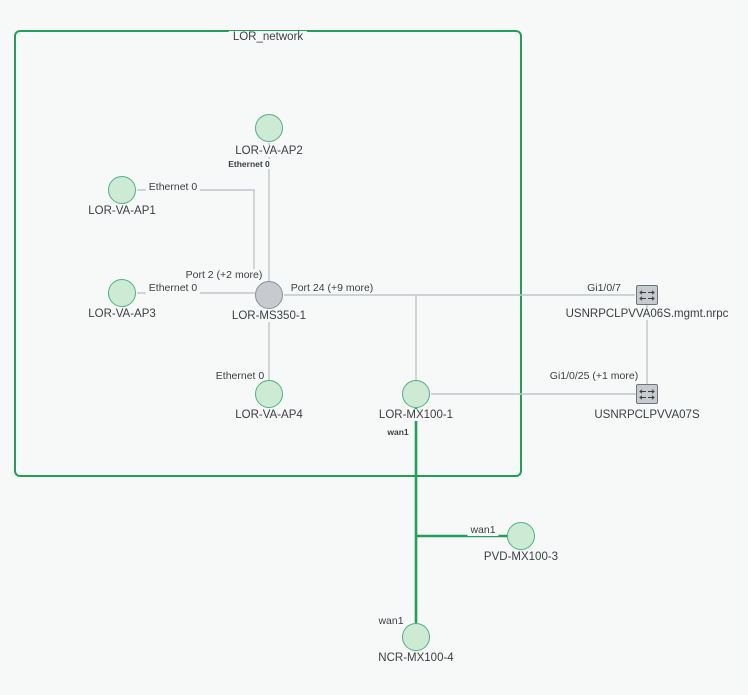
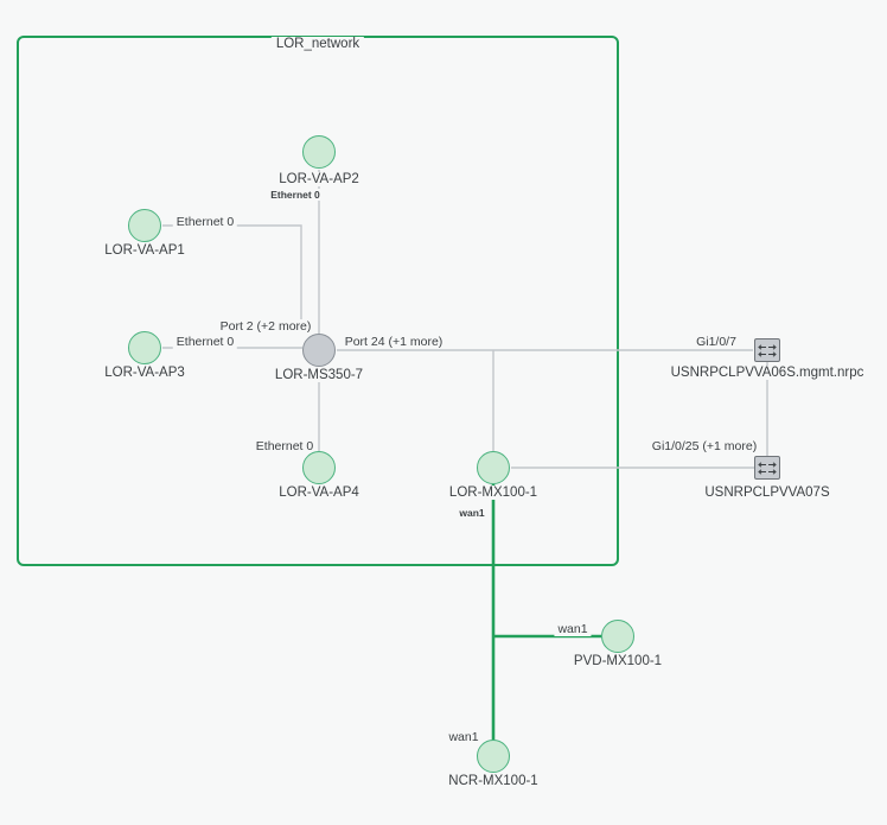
  LOR_network
  Ethernet 0
  Ethernet 0
  Ethernet 0
  Port 2 (+2 more)
- Port 24 (+9 more)
+ Port 24 (+1 more)
  Ethernet 0
  Gi1/0/7
  Gi1/0/25 (+1 more)
  wan1
  wan1
  wan1
  LOR-VA-AP2
  LOR-VA-AP1
  LOR-VA-AP3
- LOR-MS350-1
+ LOR-MS350-7
  LOR-VA-AP4
  LOR-MX100-1
  USNRPCLPVVA06S.mgmt.nrpc
  USNRPCLPVVA07S
- PVD-MX100-3
+ PVD-MX100-1
- NCR-MX100-4
+ NCR-MX100-1
